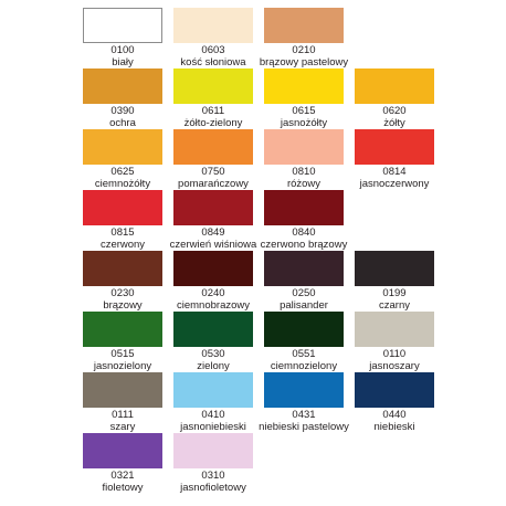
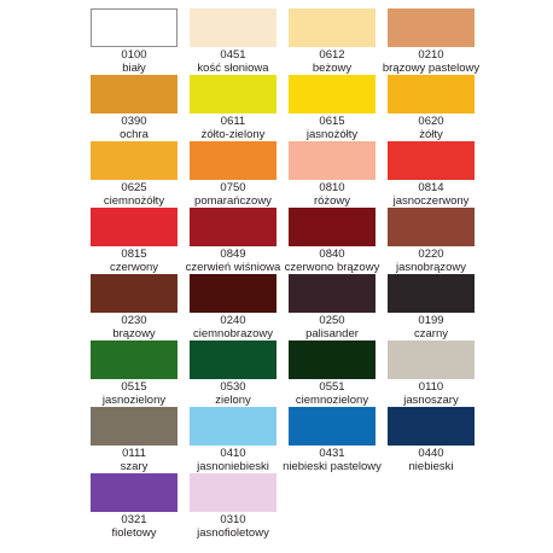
  0100
  biały
- 0603
+ 0451
  kość słoniowa
+ 0612
+ beżowy
  0210
  brązowy pastelowy
  0390
  ochra
  0611
  żółto-zielony
  0615
  jasnożółty
  0620
  żółty
  0625
  ciemnożółty
  0750
  pomarańczowy
  0810
  różowy
  0814
  jasnoczerwony
  0815
  czerwony
  0849
  czerwień wiśniowa
  0840
  czerwono brązowy
+ 0220
+ jasnobrązowy
  0230
  brązowy
  0240
  ciemnobrazowy
  0250
  palisander
  0199
  czarny
  0515
  jasnozielony
  0530
  zielony
  0551
  ciemnozielony
  0110
  jasnoszary
  0111
  szary
  0410
  jasnoniebieski
  0431
  niebieski pastelowy
  0440
  niebieski
  0321
  fioletowy
  0310
  jasnofioletowy
